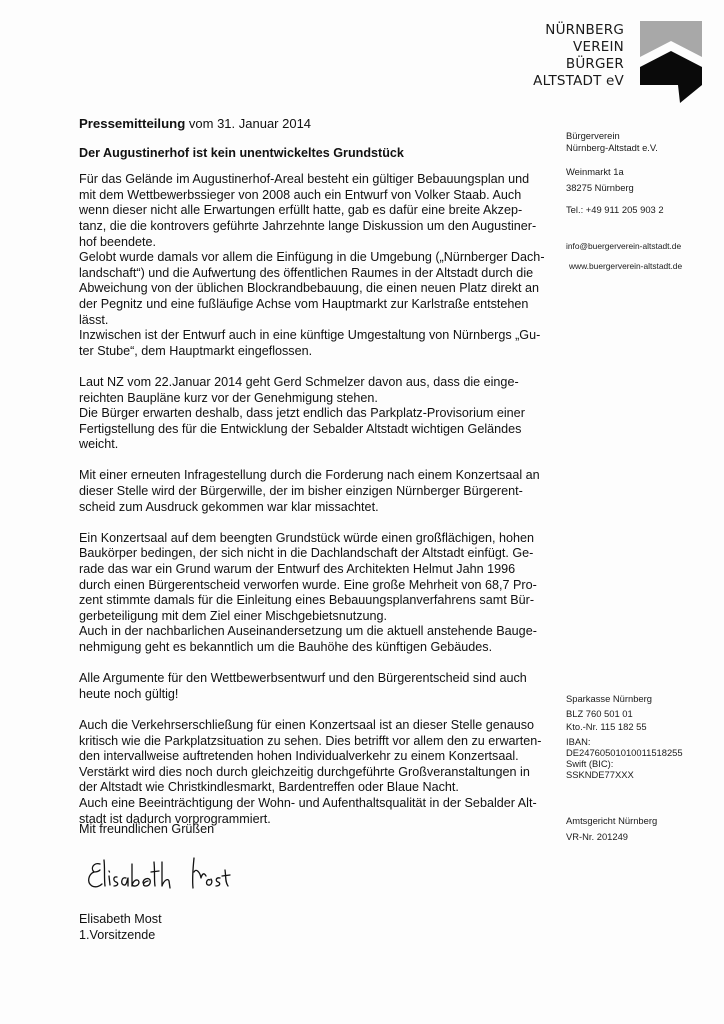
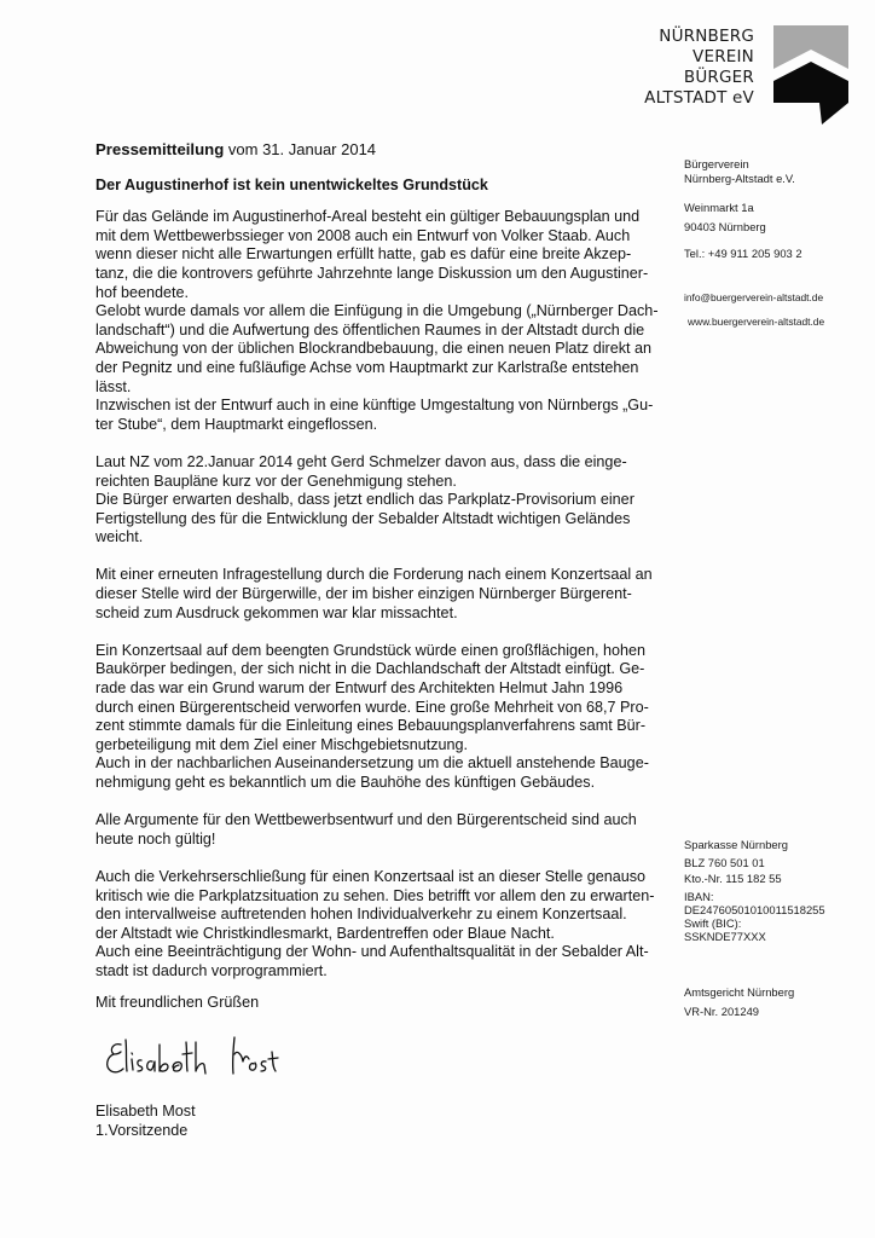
  NÜRNBERG
  VEREIN
  BÜRGER
  ALTSTADT eV
  Pressemitteilung vom 31. Januar 2014
  Der Augustinerhof ist kein unentwickeltes Grundstück
  Für das Gelände im Augustinerhof-Areal besteht ein gültiger Bebauungsplan und
  mit dem Wettbewerbssieger von 2008 auch ein Entwurf von Volker Staab. Auch
  wenn dieser nicht alle Erwartungen erfüllt hatte, gab es dafür eine breite Akzep-
  tanz, die die kontrovers geführte Jahrzehnte lange Diskussion um den Augustiner-
  hof beendete.
  Gelobt wurde damals vor allem die Einfügung in die Umgebung („Nürnberger Dach-
  landschaft“) und die Aufwertung des öffentlichen Raumes in der Altstadt durch die
  Abweichung von der üblichen Blockrandbebauung, die einen neuen Platz direkt an
  der Pegnitz und eine fußläufige Achse vom Hauptmarkt zur Karlstraße entstehen
  lässt.
  Inzwischen ist der Entwurf auch in eine künftige Umgestaltung von Nürnbergs „Gu-
  ter Stube“, dem Hauptmarkt eingeflossen.
  Laut NZ vom 22.Januar 2014 geht Gerd Schmelzer davon aus, dass die einge-
  reichten Baupläne kurz vor der Genehmigung stehen.
  Die Bürger erwarten deshalb, dass jetzt endlich das Parkplatz-Provisorium einer
  Fertigstellung des für die Entwicklung der Sebalder Altstadt wichtigen Geländes
  weicht.
  Mit einer erneuten Infragestellung durch die Forderung nach einem Konzertsaal an
  dieser Stelle wird der Bürgerwille, der im bisher einzigen Nürnberger Bürgerent-
  scheid zum Ausdruck gekommen war klar missachtet.
  Ein Konzertsaal auf dem beengten Grundstück würde einen großflächigen, hohen
  Baukörper bedingen, der sich nicht in die Dachlandschaft der Altstadt einfügt. Ge-
  rade das war ein Grund warum der Entwurf des Architekten Helmut Jahn 1996
  durch einen Bürgerentscheid verworfen wurde. Eine große Mehrheit von 68,7 Pro-
  zent stimmte damals für die Einleitung eines Bebauungsplanverfahrens samt Bür-
  gerbeteiligung mit dem Ziel einer Mischgebietsnutzung.
  Auch in der nachbarlichen Auseinandersetzung um die aktuell anstehende Bauge-
  nehmigung geht es bekanntlich um die Bauhöhe des künftigen Gebäudes.
  Alle Argumente für den Wettbewerbsentwurf und den Bürgerentscheid sind auch
  heute noch gültig!
  Auch die Verkehrserschließung für einen Konzertsaal ist an dieser Stelle genauso
  kritisch wie die Parkplatzsituation zu sehen. Dies betrifft vor allem den zu erwarten-
  den intervallweise auftretenden hohen Individualverkehr zu einem Konzertsaal.
- Verstärkt wird dies noch durch gleichzeitig durchgeführte Großveranstaltungen in
  der Altstadt wie Christkindlesmarkt, Bardentreffen oder Blaue Nacht.
  Auch eine Beeinträchtigung der Wohn- und Aufenthaltsqualität in der Sebalder Alt-
  stadt ist dadurch vorprogrammiert.
  Mit freundlichen Grüßen
  Elisabeth Most
  1.Vorsitzende
  Bürgerverein
  Nürnberg-Altstadt e.V.
  Weinmarkt 1a
- 38275 Nürnberg
+ 90403 Nürnberg
  Tel.: +49 911 205 903 2
  info@buergerverein-altstadt.de
  www.buergerverein-altstadt.de
  Sparkasse Nürnberg
  BLZ 760 501 01
  Kto.-Nr. 115 182 55
  IBAN:
  DE24760501010011518255
  Swift (BIC):
  SSKNDE77XXX
  Amtsgericht Nürnberg
  VR-Nr. 201249
